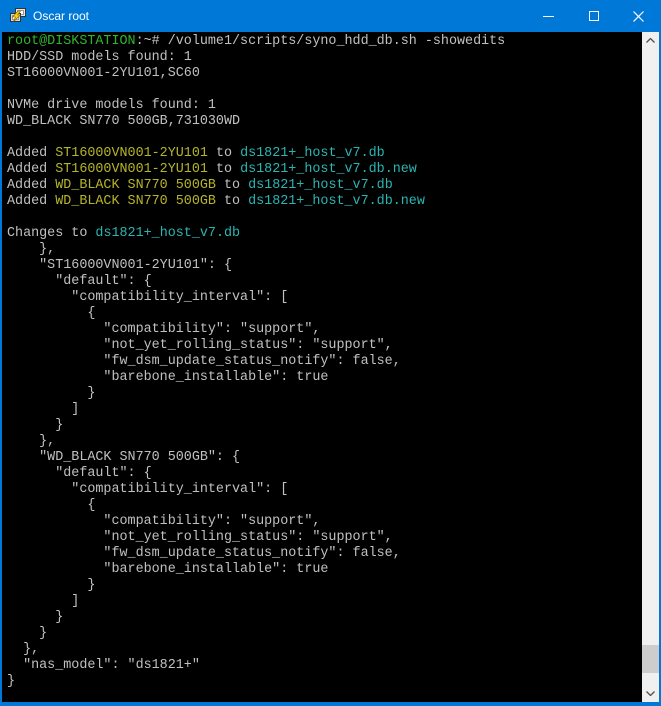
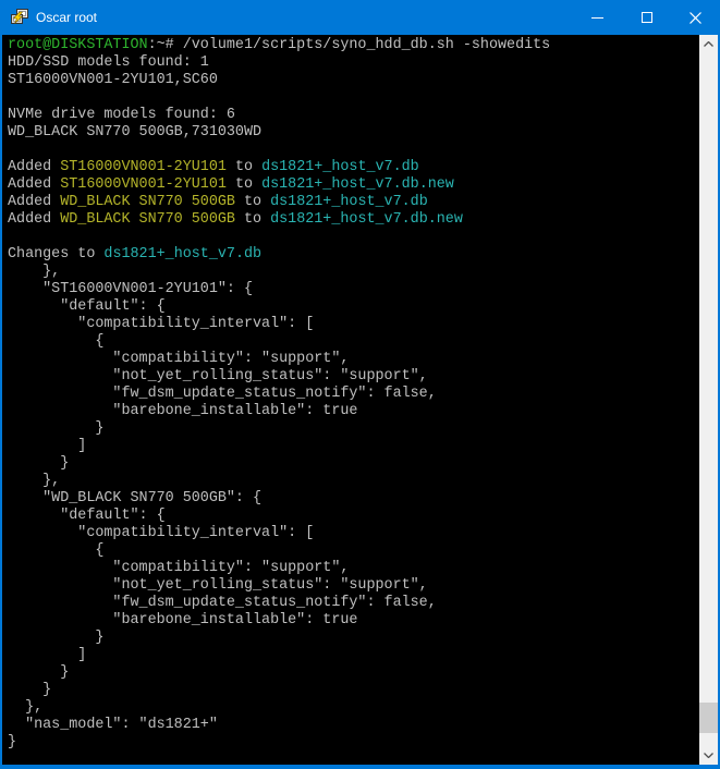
  Oscar root
  root@DISKSTATION:~# /volume1/scripts/syno_hdd_db.sh -showedits
  HDD/SSD models found: 1
  ST16000VN001-2YU101,SC60
- NVMe drive models found: 1
+ NVMe drive models found: 6
  WD_BLACK SN770 500GB,731030WD
  Added ST16000VN001-2YU101 to ds1821+_host_v7.db
  Added ST16000VN001-2YU101 to ds1821+_host_v7.db.new
  Added WD_BLACK SN770 500GB to ds1821+_host_v7.db
  Added WD_BLACK SN770 500GB to ds1821+_host_v7.db.new
  Changes to ds1821+_host_v7.db
  },
  "ST16000VN001-2YU101": {
  "default": {
  "compatibility_interval": [
  {
  "compatibility": "support",
  "not_yet_rolling_status": "support",
  "fw_dsm_update_status_notify": false,
  "barebone_installable": true
  }
  ]
  }
  },
  "WD_BLACK SN770 500GB": {
  "default": {
  "compatibility_interval": [
  {
  "compatibility": "support",
  "not_yet_rolling_status": "support",
  "fw_dsm_update_status_notify": false,
  "barebone_installable": true
  }
  ]
  }
  }
  },
  "nas_model": "ds1821+"
  }
